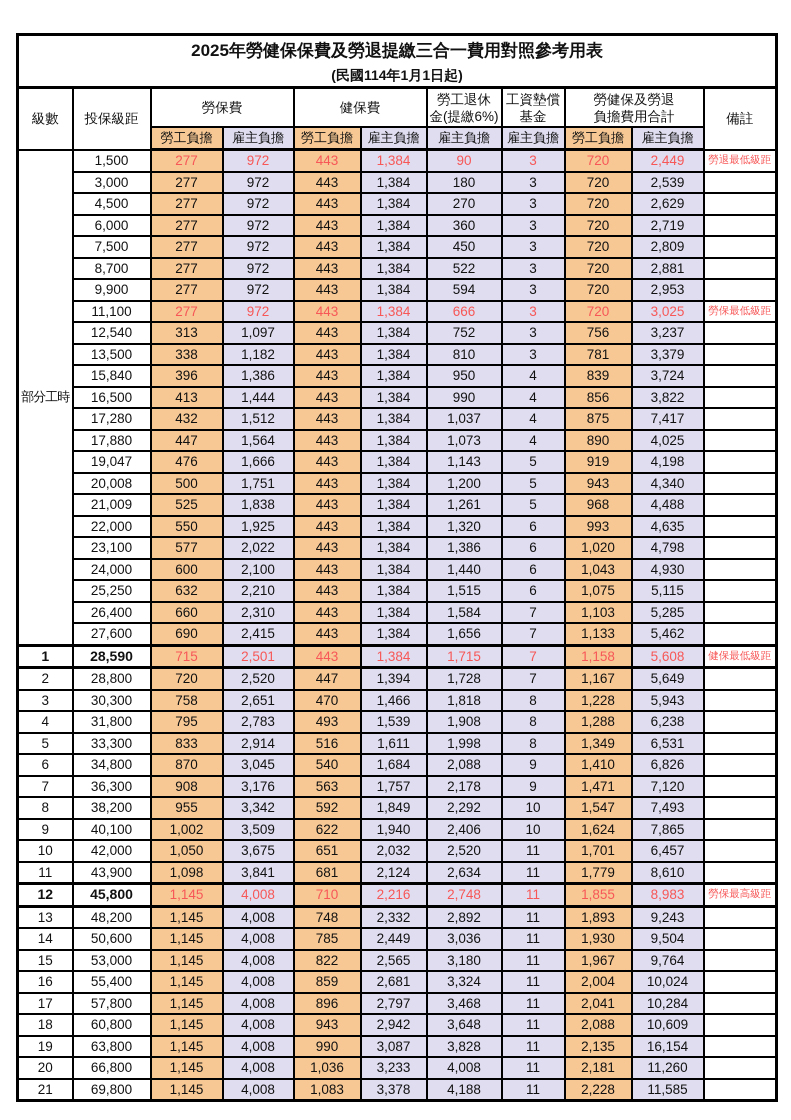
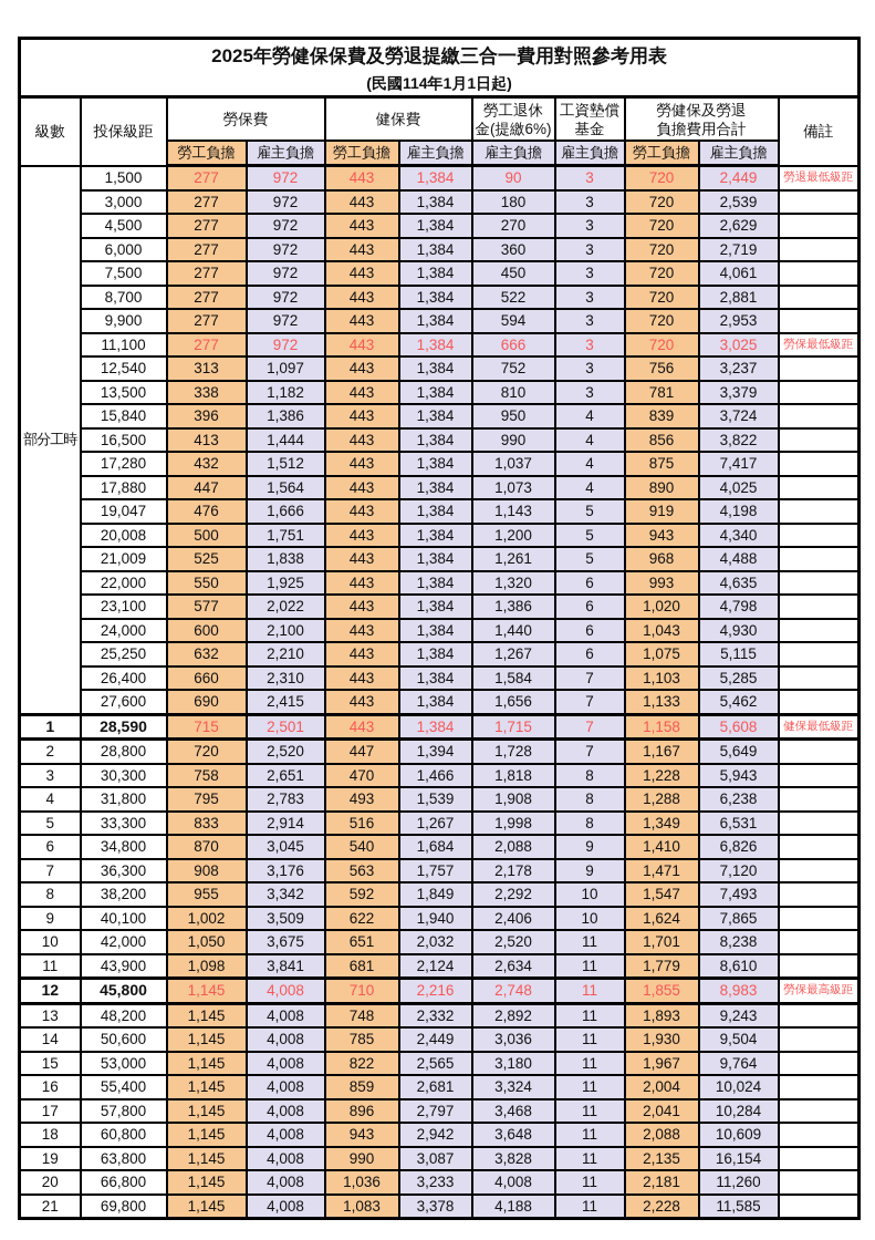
  2025年勞健保保費及勞退提繳三合一費用對照參考用表 (民國114年1月1日起)
  級數	投保級距	勞保費	健保費	勞工退休金(提繳6%)	工資墊償基金	勞健保及勞退負擔費用合計	備註
  勞工負擔	雇主負擔	勞工負擔	雇主負擔	雇主負擔	雇主負擔	勞工負擔	雇主負擔
  部分工時	1,500	277	972	443	1,384	90	3	720	2,449	勞退最低級距
  3,000	277	972	443	1,384	180	3	720	2,539
  4,500	277	972	443	1,384	270	3	720	2,629
  6,000	277	972	443	1,384	360	3	720	2,719
- 7,500	277	972	443	1,384	450	3	720	2,809
+ 7,500	277	972	443	1,384	450	3	720	4,061
  8,700	277	972	443	1,384	522	3	720	2,881
  9,900	277	972	443	1,384	594	3	720	2,953
  11,100	277	972	443	1,384	666	3	720	3,025	勞保最低級距
  12,540	313	1,097	443	1,384	752	3	756	3,237
  13,500	338	1,182	443	1,384	810	3	781	3,379
  15,840	396	1,386	443	1,384	950	4	839	3,724
  16,500	413	1,444	443	1,384	990	4	856	3,822
  17,280	432	1,512	443	1,384	1,037	4	875	7,417
  17,880	447	1,564	443	1,384	1,073	4	890	4,025
  19,047	476	1,666	443	1,384	1,143	5	919	4,198
  20,008	500	1,751	443	1,384	1,200	5	943	4,340
  21,009	525	1,838	443	1,384	1,261	5	968	4,488
  22,000	550	1,925	443	1,384	1,320	6	993	4,635
  23,100	577	2,022	443	1,384	1,386	6	1,020	4,798
  24,000	600	2,100	443	1,384	1,440	6	1,043	4,930
- 25,250	632	2,210	443	1,384	1,515	6	1,075	5,115
+ 25,250	632	2,210	443	1,384	1,267	6	1,075	5,115
  26,400	660	2,310	443	1,384	1,584	7	1,103	5,285
  27,600	690	2,415	443	1,384	1,656	7	1,133	5,462
  1	28,590	715	2,501	443	1,384	1,715	7	1,158	5,608	健保最低級距
  2	28,800	720	2,520	447	1,394	1,728	7	1,167	5,649
  3	30,300	758	2,651	470	1,466	1,818	8	1,228	5,943
  4	31,800	795	2,783	493	1,539	1,908	8	1,288	6,238
- 5	33,300	833	2,914	516	1,611	1,998	8	1,349	6,531
+ 5	33,300	833	2,914	516	1,267	1,998	8	1,349	6,531
  6	34,800	870	3,045	540	1,684	2,088	9	1,410	6,826
  7	36,300	908	3,176	563	1,757	2,178	9	1,471	7,120
  8	38,200	955	3,342	592	1,849	2,292	10	1,547	7,493
  9	40,100	1,002	3,509	622	1,940	2,406	10	1,624	7,865
- 10	42,000	1,050	3,675	651	2,032	2,520	11	1,701	6,457
+ 10	42,000	1,050	3,675	651	2,032	2,520	11	1,701	8,238
  11	43,900	1,098	3,841	681	2,124	2,634	11	1,779	8,610
  12	45,800	1,145	4,008	710	2,216	2,748	11	1,855	8,983	勞保最高級距
  13	48,200	1,145	4,008	748	2,332	2,892	11	1,893	9,243
  14	50,600	1,145	4,008	785	2,449	3,036	11	1,930	9,504
  15	53,000	1,145	4,008	822	2,565	3,180	11	1,967	9,764
  16	55,400	1,145	4,008	859	2,681	3,324	11	2,004	10,024
  17	57,800	1,145	4,008	896	2,797	3,468	11	2,041	10,284
  18	60,800	1,145	4,008	943	2,942	3,648	11	2,088	10,609
  19	63,800	1,145	4,008	990	3,087	3,828	11	2,135	16,154
  20	66,800	1,145	4,008	1,036	3,233	4,008	11	2,181	11,260
  21	69,800	1,145	4,008	1,083	3,378	4,188	11	2,228	11,585
